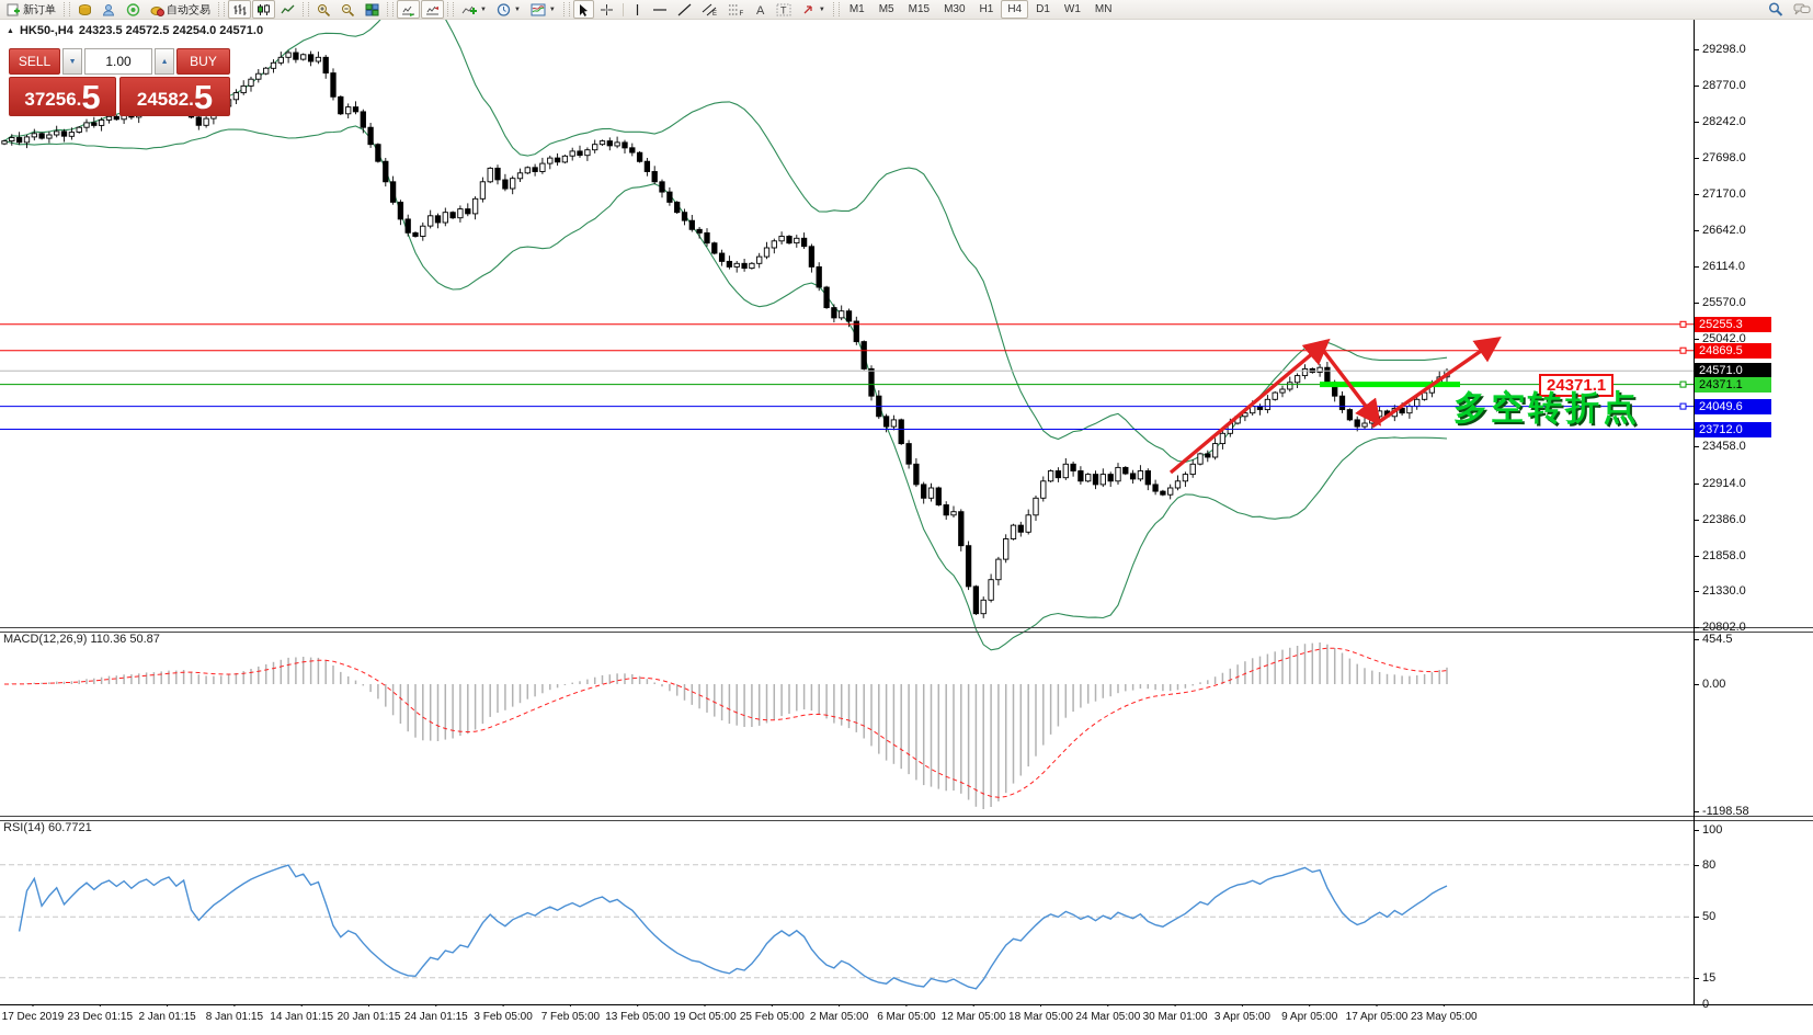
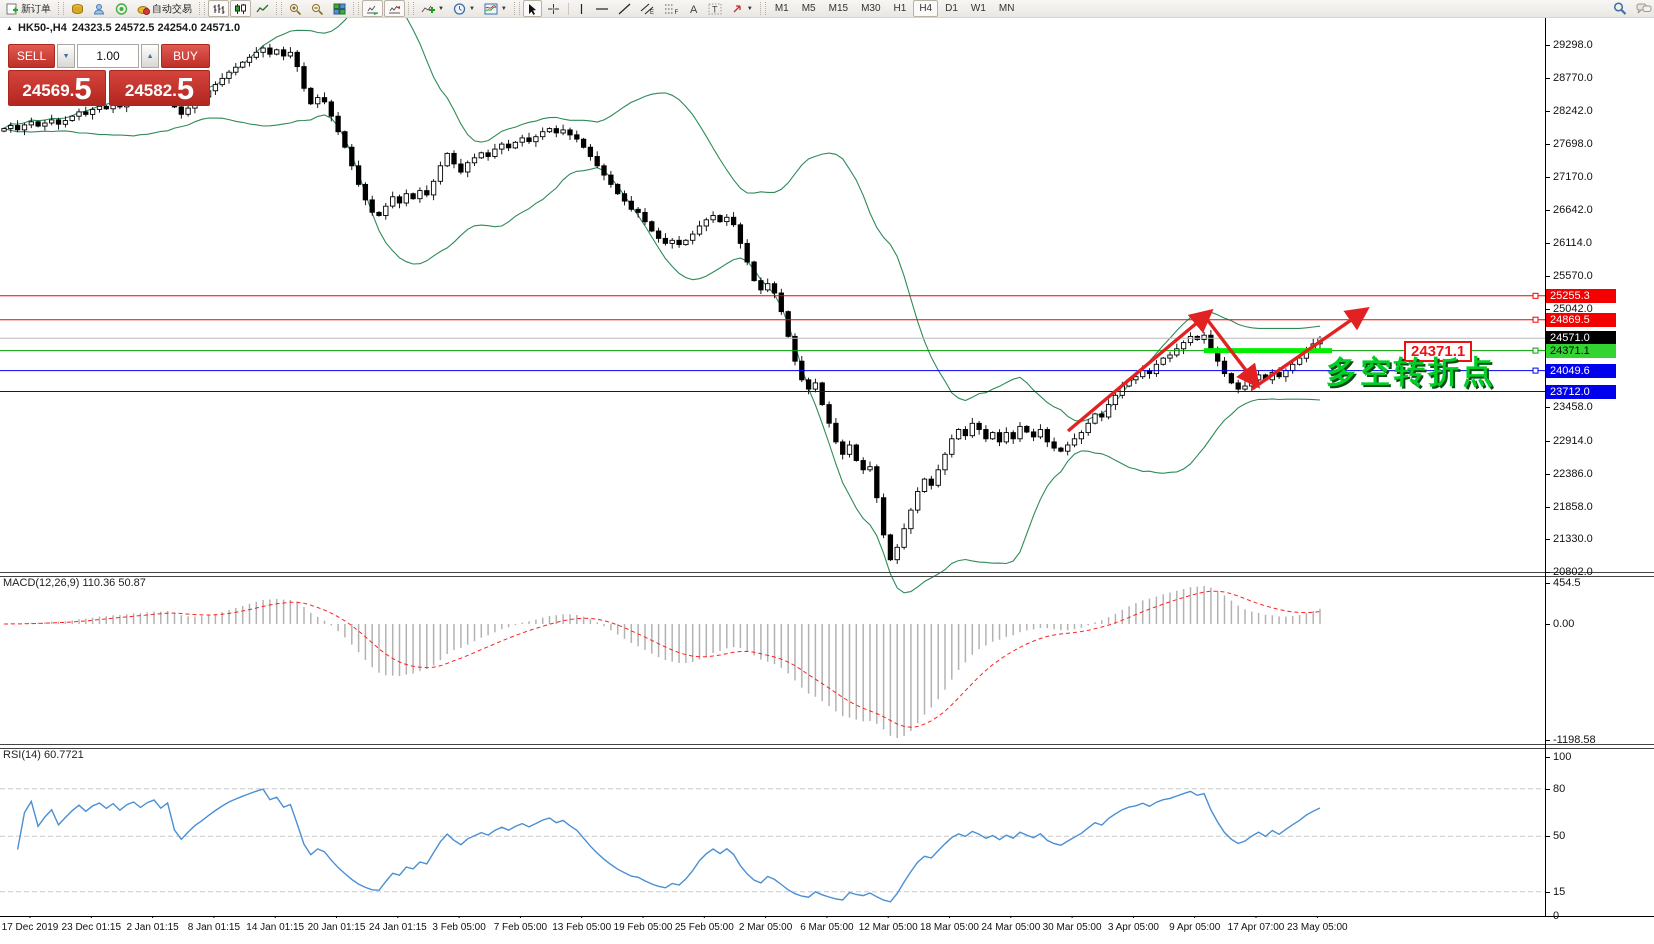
  新订单
  自动交易
  A
  T
  M1
  M5
  M15
  M30
  H1
  H4
  D1
  W1
  MN
  HK50-,H4
  24323.5 24572.5 24254.0 24571.0
  SELL
  1.00
  BUY
- 37256.
+ 24569.
  5
  24582.
  5
  MACD(12,26,9) 110.36 50.87
  RSI(14) 60.7721
  24371.1
  多空转折点
  29298.0
  28770.0
  28242.0
  27698.0
  27170.0
  26642.0
  26114.0
  25570.0
  25042.0
  23458.0
  22914.0
  22386.0
  21858.0
  21330.0
  20802.0
  25255.3
  24869.5
  24571.0
  24371.1
  24049.6
  23712.0
  454.5
  0.00
  -1198.58
  100
  80
  50
  15
  0
  17 Dec 2019
  23 Dec 01:15
  2 Jan 01:15
  8 Jan 01:15
  14 Jan 01:15
  20 Jan 01:15
  24 Jan 01:15
  3 Feb 05:00
  7 Feb 05:00
  13 Feb 05:00
- 19 Oct 05:00
+ 19 Feb 05:00
  25 Feb 05:00
  2 Mar 05:00
  6 Mar 05:00
  12 Mar 05:00
  18 Mar 05:00
  24 Mar 05:00
- 30 Mar 01:00
+ 30 Mar 05:00
  3 Apr 05:00
  9 Apr 05:00
- 17 Apr 05:00
+ 17 Apr 07:00
  23 May 05:00
